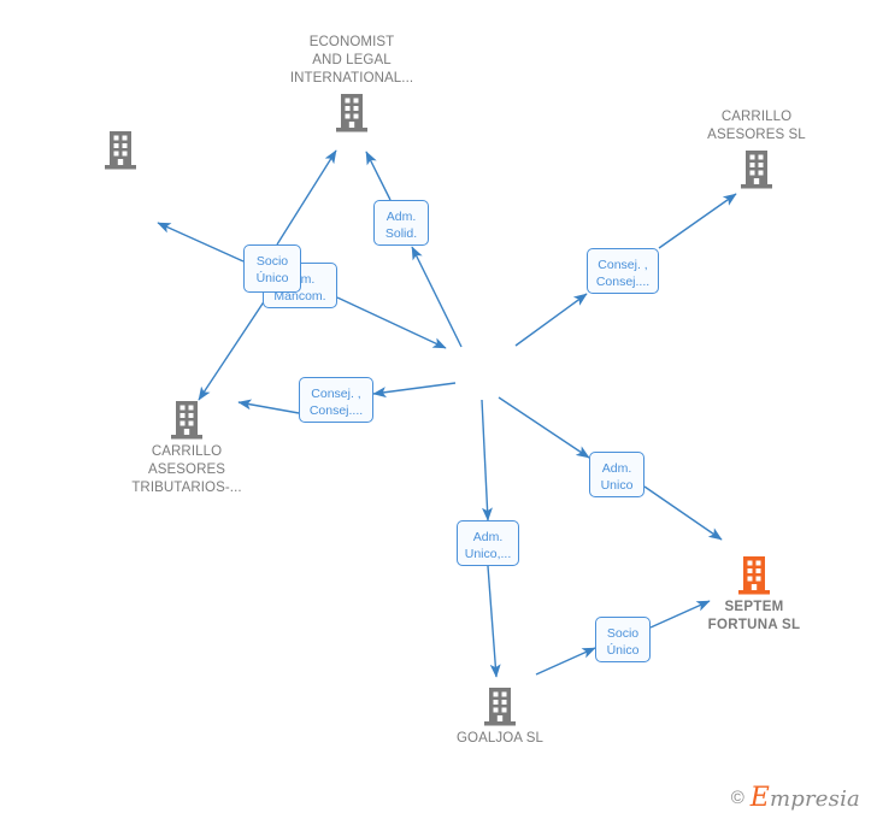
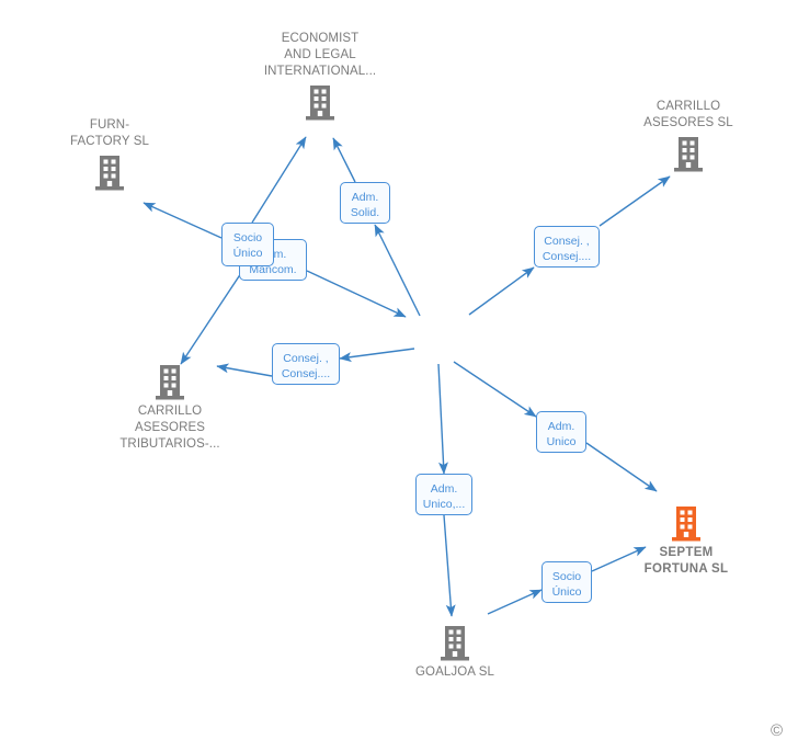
  ECONOMIST
  AND LEGAL
  INTERNATIONAL...
+ FURN-
+ FACTORY SL
  CARRILLO
  ASESORES SL
  CARRILLO
  ASESORES
  TRIBUTARIOS-...
  SEPTEM
  FORTUNA SL
  GOALJOA SL
  Mancom.
  Socio
  Único
  Adm.
  Solid.
  Consej. ,
  Consej....
  Consej. ,
  Consej....
  Adm.
  Unico
  Adm.
  Unico,...
  Socio
  Único
  ©
- Empresia
